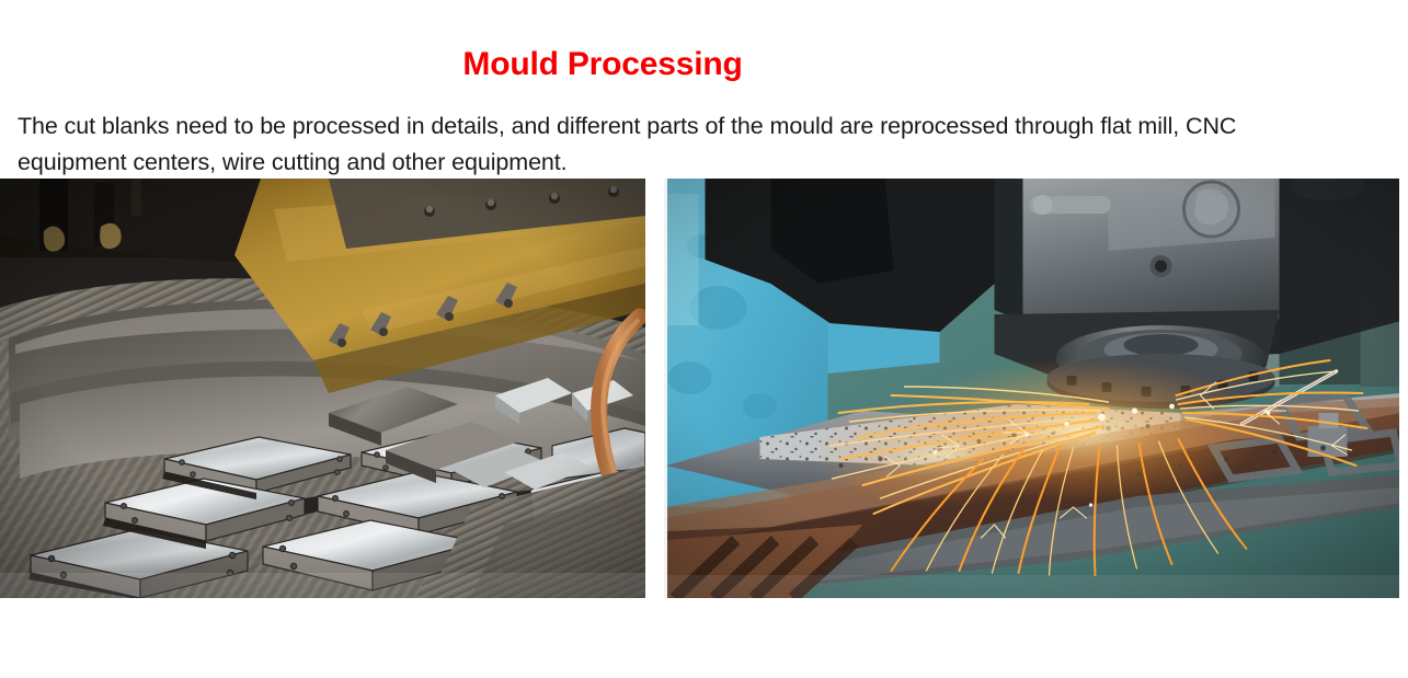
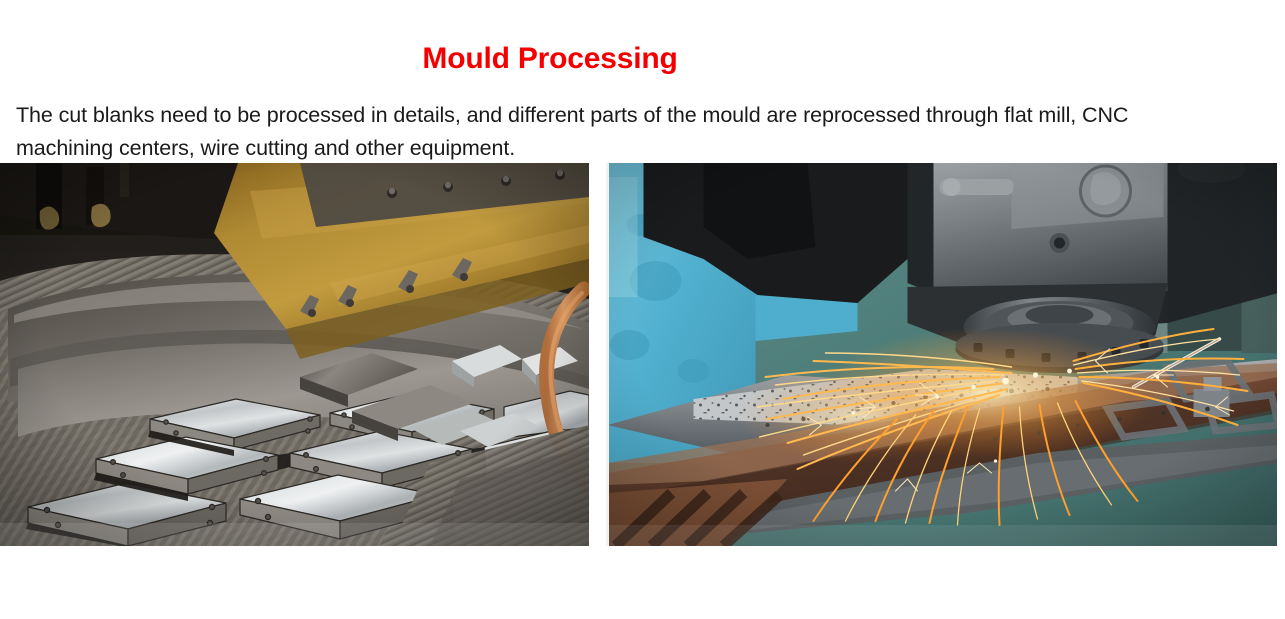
  Mould Processing
- The cut blanks need to be processed in details, and different parts of the mould are reprocessed through flat mill, CNC equipment centers, wire cutting and other equipment.
+ The cut blanks need to be processed in details, and different parts of the mould are reprocessed through flat mill, CNC machining centers, wire cutting and other equipment.
